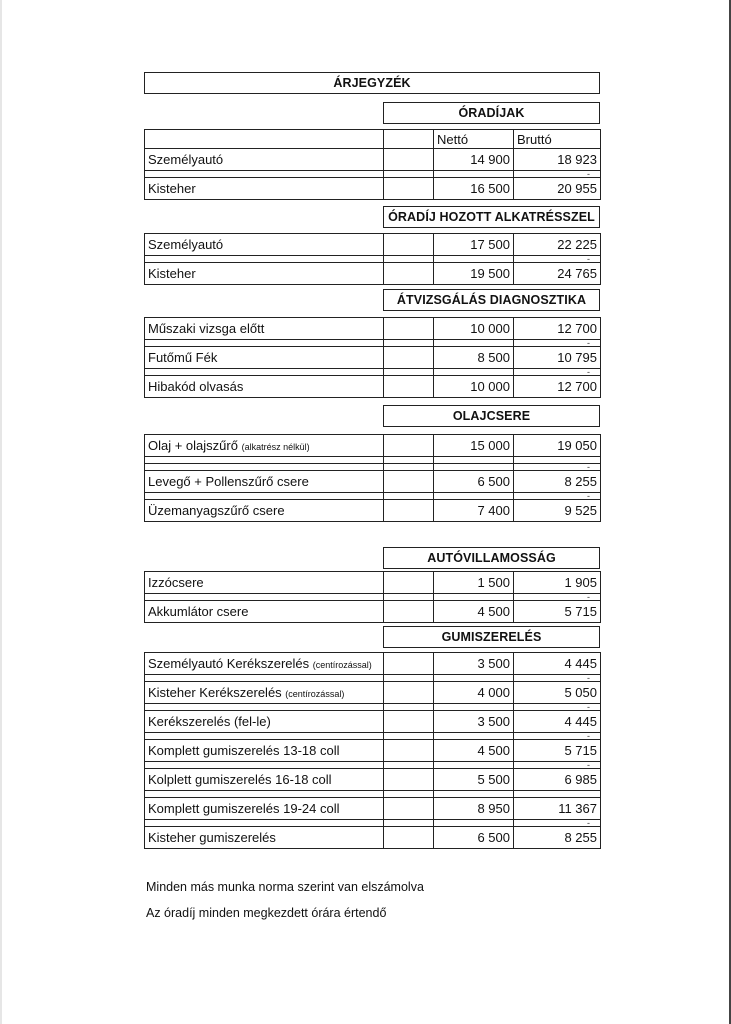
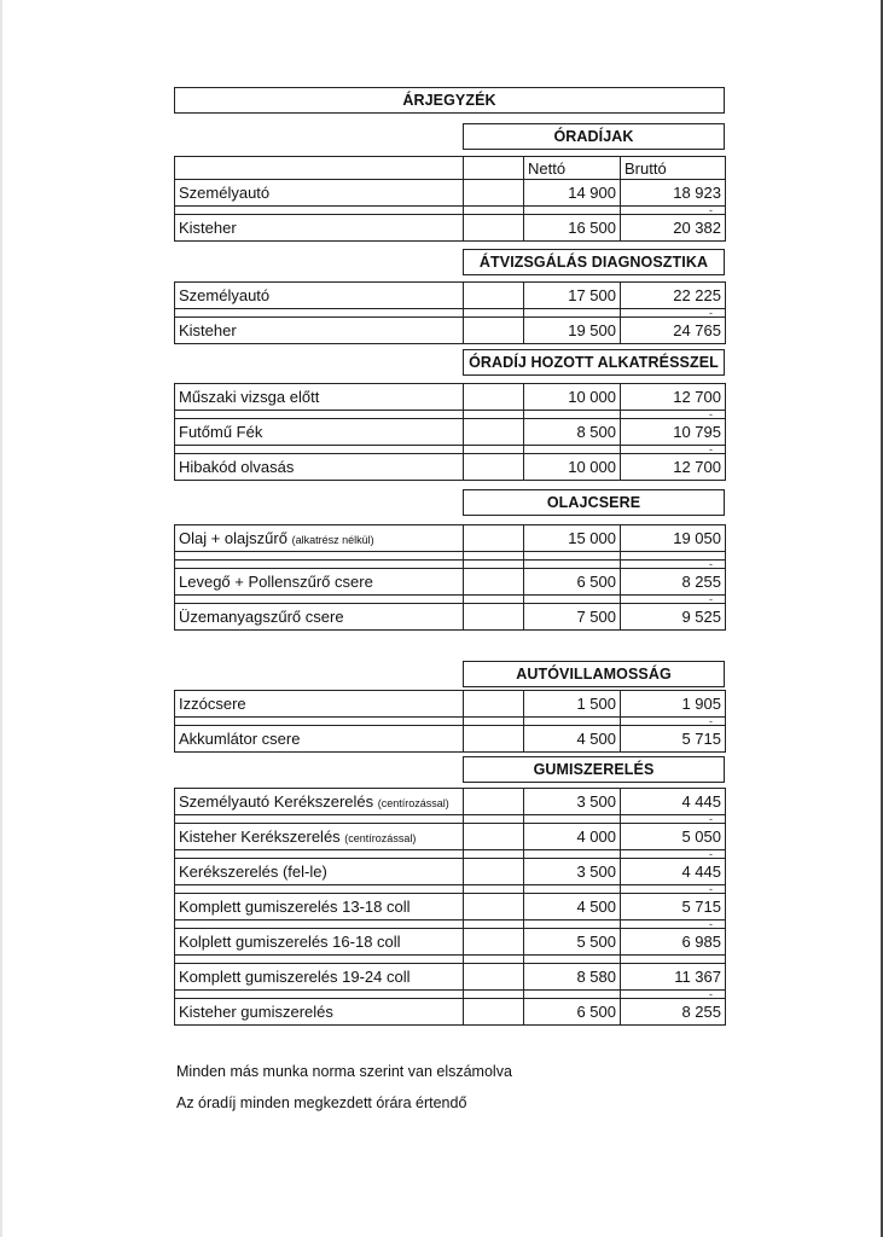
  ÁRJEGYZÉK
  ÓRADÍJAK
  		Nettó	Bruttó
  Személyautó		14 900	18 923
  			-
- Kisteher		16 500	20 955
+ Kisteher		16 500	20 382
- ÓRADÍJ HOZOTT ALKATRÉSSZEL
+ ÁTVIZSGÁLÁS DIAGNOSZTIKA
  Személyautó		17 500	22 225
  			-
  Kisteher		19 500	24 765
- ÁTVIZSGÁLÁS DIAGNOSZTIKA
+ ÓRADÍJ HOZOTT ALKATRÉSSZEL
  Műszaki vizsga előtt		10 000	12 700
  			-
  Futőmű Fék		8 500	10 795
  			-
  Hibakód olvasás		10 000	12 700
  OLAJCSERE
  Olaj + olajszűrő (alkatrész nélkül)		15 000	19 050
  			-
  Levegő + Pollenszűrő csere		6 500	8 255
  			-
- Üzemanyagszűrő csere		7 400	9 525
+ Üzemanyagszűrő csere		7 500	9 525
  AUTÓVILLAMOSSÁG
  Izzócsere		1 500	1 905
  			-
  Akkumlátor csere		4 500	5 715
  GUMISZERELÉS
  Személyautó Kerékszerelés (centírozással)		3 500	4 445
  			-
  Kisteher Kerékszerelés (centírozással)		4 000	5 050
  			-
  Kerékszerelés (fel-le)		3 500	4 445
  			-
  Komplett gumiszerelés 13-18 coll		4 500	5 715
  			-
  Kolplett gumiszerelés 16-18 coll		5 500	6 985
- Komplett gumiszerelés 19-24 coll		8 950	11 367
+ Komplett gumiszerelés 19-24 coll		8 580	11 367
  			-
  Kisteher gumiszerelés		6 500	8 255
  Minden más munka norma szerint van elszámolva
  Az óradíj minden megkezdett órára értendő
